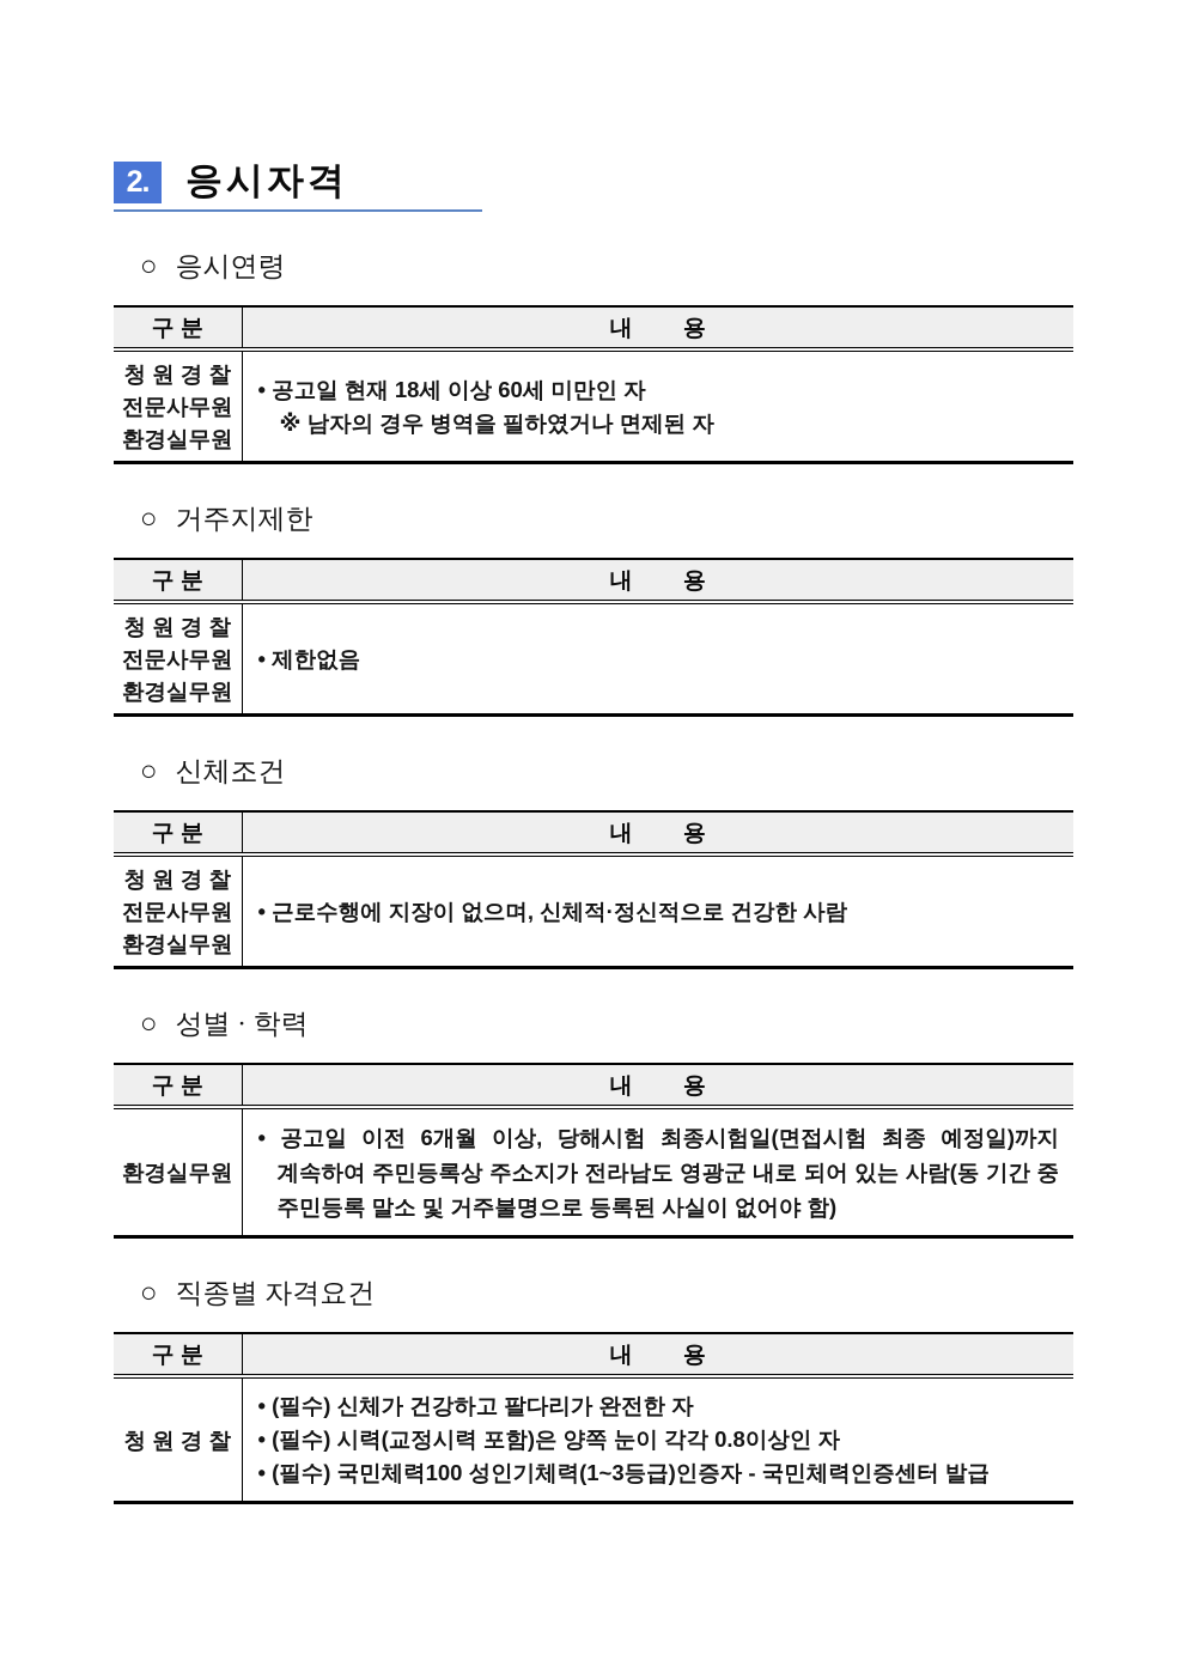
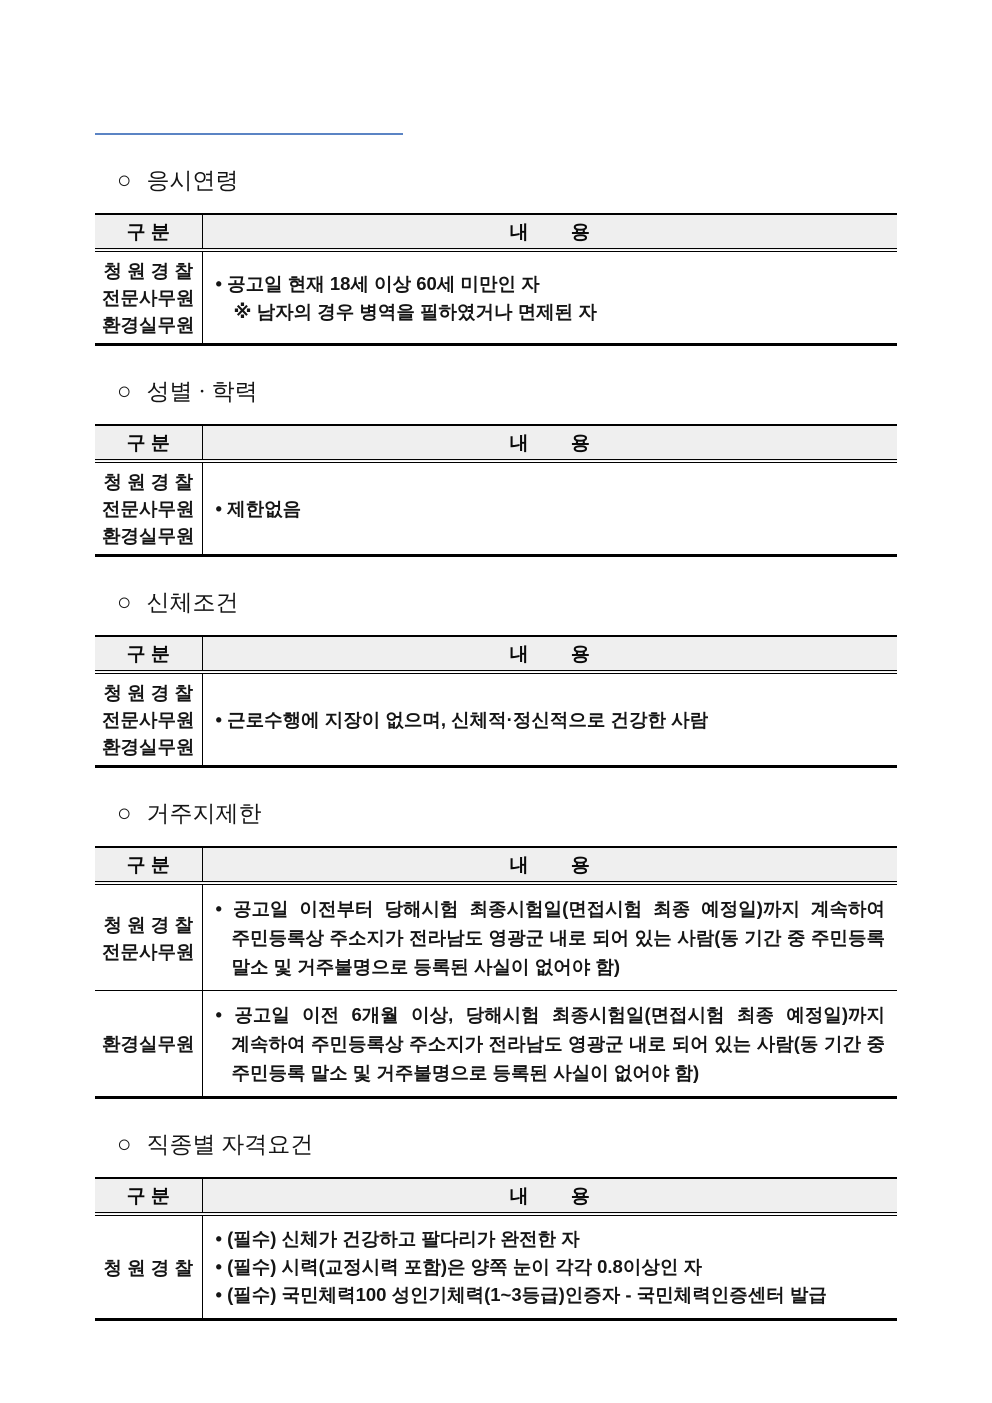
- 2.
- 응시자격
  ○
  응시연령
  구 분	내 용
  청 원 경 찰 전문사무원 환경실무원	• 공고일 현재 18세 이상 60세 미만인 자 ※ 남자의 경우 병역을 필하였거나 면제된 자
  ○
- 거주지제한
+ 성별 · 학력
  구 분	내 용
  청 원 경 찰 전문사무원 환경실무원	• 제한없음
  ○
  신체조건
  구 분	내 용
  청 원 경 찰 전문사무원 환경실무원	• 근로수행에 지장이 없으며, 신체적·정신적으로 건강한 사람
  ○
- 성별 · 학력
+ 거주지제한
  구 분	내 용
+ 청 원 경 찰 전문사무원	• 공고일 이전부터 당해시험 최종시험일(면접시험 최종 예정일)까지 계속하여 주민등록상 주소지가 전라남도 영광군 내로 되어 있는 사람(동 기간 중 주민등록 말소 및 거주불명으로 등록된 사실이 없어야 함)
  환경실무원	• 공고일 이전 6개월 이상, 당해시험 최종시험일(면접시험 최종 예정일)까지 계속하여 주민등록상 주소지가 전라남도 영광군 내로 되어 있는 사람(동 기간 중 주민등록 말소 및 거주불명으로 등록된 사실이 없어야 함)
  ○
  직종별 자격요건
  구 분	내 용
  청 원 경 찰	• (필수) 신체가 건강하고 팔다리가 완전한 자 • (필수) 시력(교정시력 포함)은 양쪽 눈이 각각 0.8이상인 자 • (필수) 국민체력100 성인기체력(1~3등급)인증자 - 국민체력인증센터 발급
